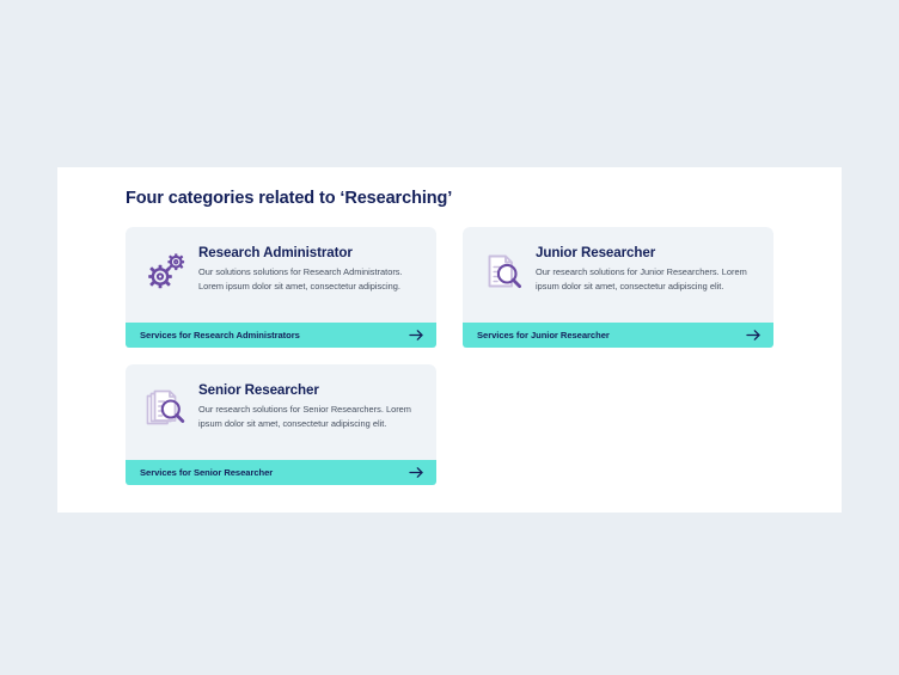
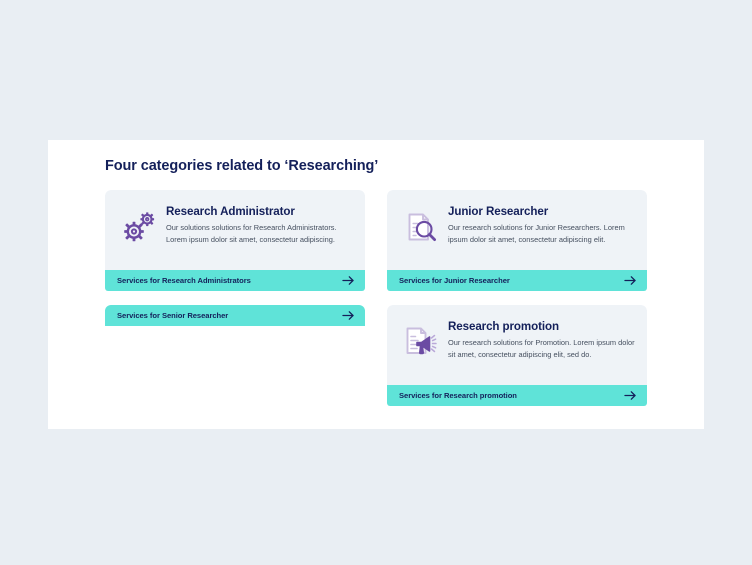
  Four categories related to ‘Researching’
  Research Administrator
  Our solutions solutions for Research Administrators. Lorem ipsum dolor sit amet, consectetur adipiscing.
  Services for Research Administrators
  Junior Researcher
  Our research solutions for Junior Researchers. Lorem ipsum dolor sit amet, consectetur adipiscing elit.
  Services for Junior Researcher
- Senior Researcher
- Our research solutions for Senior Researchers. Lorem ipsum dolor sit amet, consectetur adipiscing elit.
  Services for Senior Researcher
+ Research promotion
+ Our research solutions for Promotion. Lorem ipsum dolor sit amet, consectetur adipiscing elit, sed do.
+ Services for Research promotion
